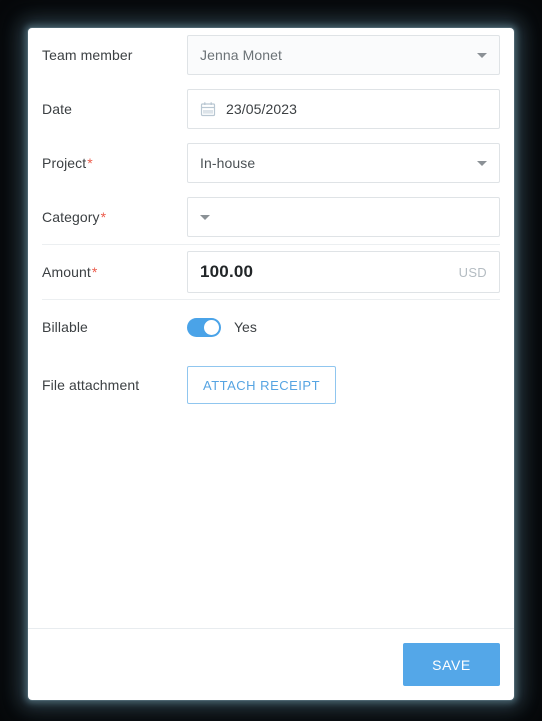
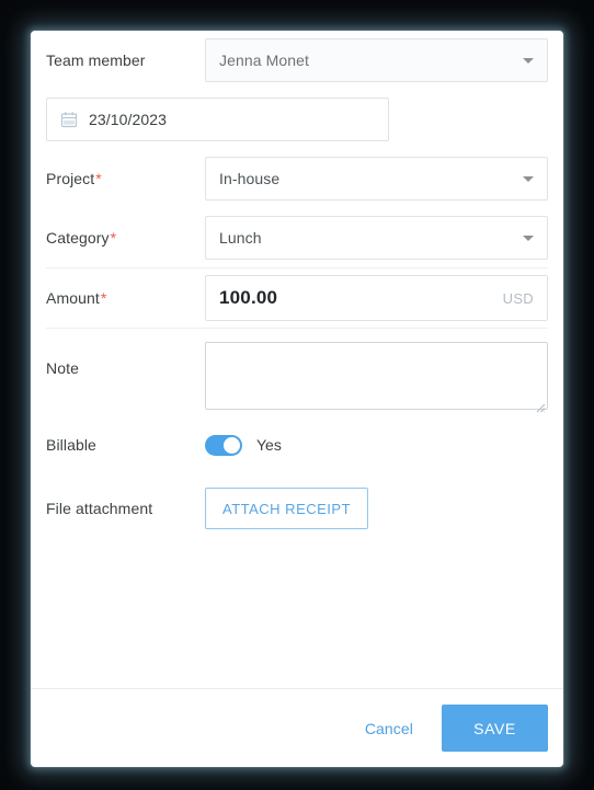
  Team member
  Jenna Monet
- Date
- 23/05/2023
+ 23/10/2023
  Project*
  In-house
  Category*
+ Lunch
  Amount*
  100.00
  USD
+ Note
  Billable
  Yes
  File attachment
  ATTACH RECEIPT
+ Cancel
  SAVE
